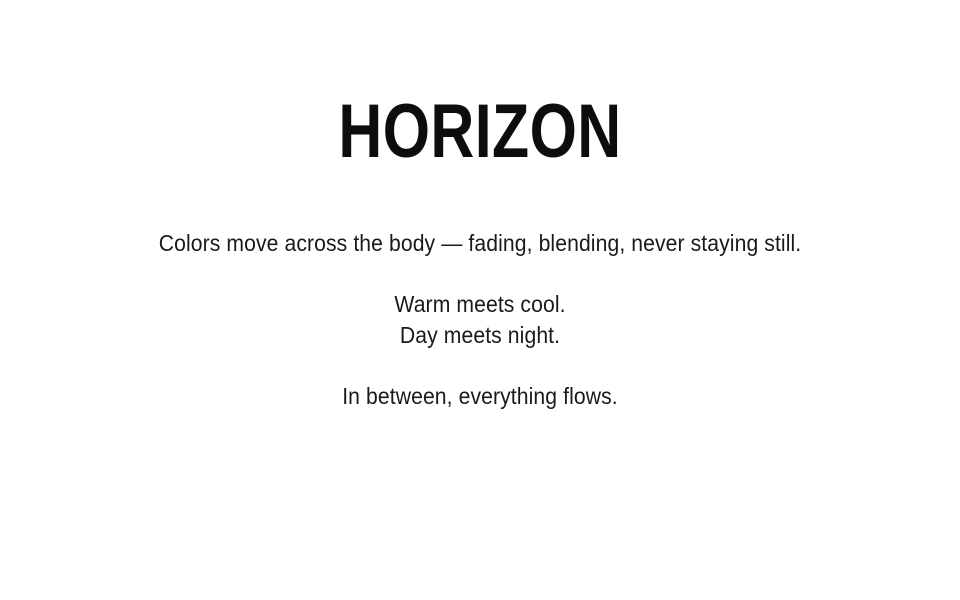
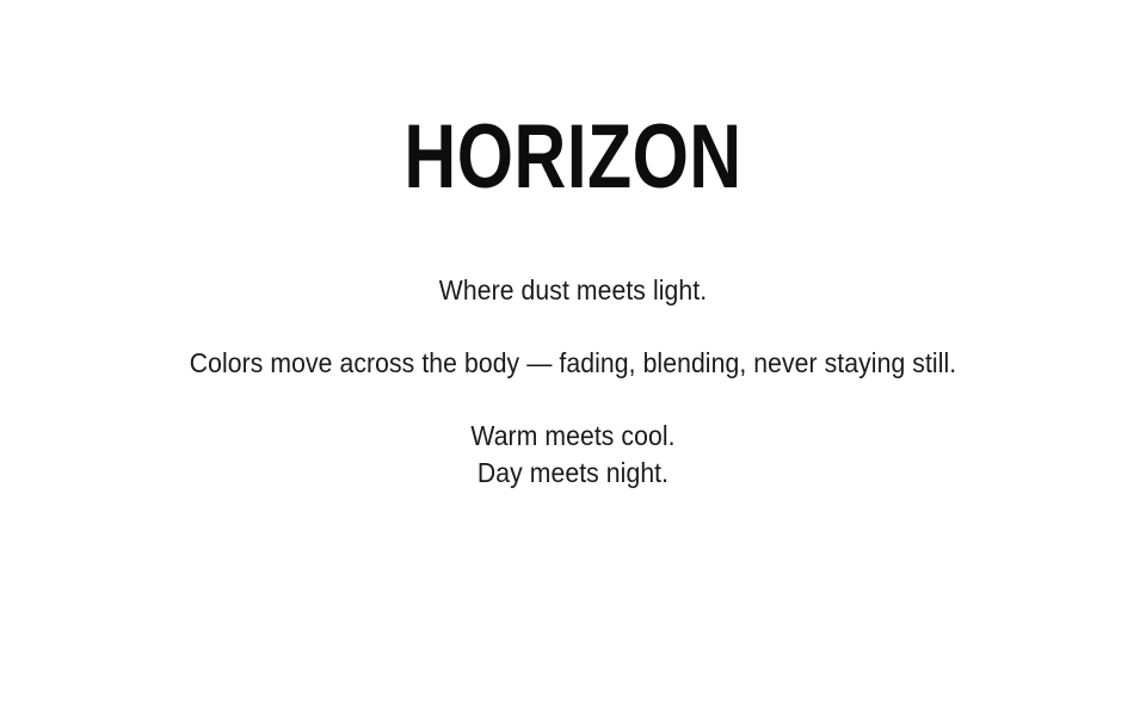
  HORIZON
+ Where dust meets light.
  Colors move across the body — fading, blending, never staying still.
  Warm meets cool.
  Day meets night.
- In between, everything flows.
